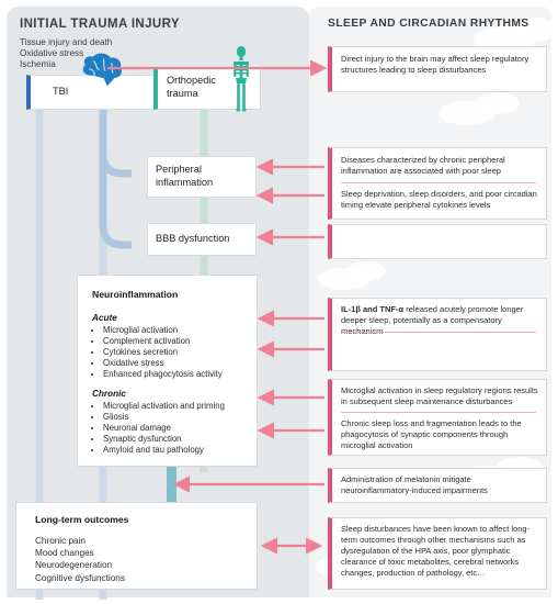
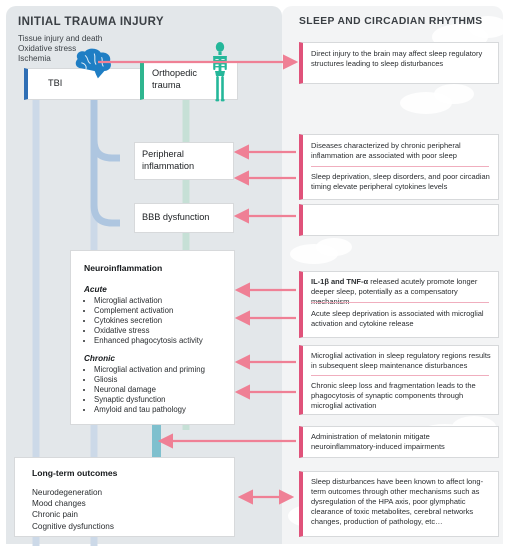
  INITIAL TRAUMA INJURY
  SLEEP AND CIRCADIAN RHYTHMS
  Tissue injury and death
  Oxidative stress
  Ischemia
  TBI
  Orthopedic
  trauma
  Peripheral
  inflammation
  BBB dysfunction
  Neuroinflammation
  Acute
  Microglial activation
  Complement activation
  Cytokines secretion
  Oxidative stress
  Enhanced phagocytosis activity
  Chronic
  Microglial activation and priming
  Gliosis
  Neuronal damage
  Synaptic dysfunction
  Amyloid and tau pathology
  Long-term outcomes
- Chronic pain
+ Neurodegeneration
  Mood changes
- Neurodegeneration
+ Chronic pain
  Cognitive dysfunctions
  Direct injury to the brain may affect sleep regulatory structures leading to sleep disturbances
  Diseases characterized by chronic peripheral inflammation are associated with poor sleep
  Sleep deprivation, sleep disorders, and poor circadian timing elevate peripheral cytokines levels
  IL-1β and TNF-α released acutely promote longer deeper sleep, potentially as a compensatory
+ Acute sleep deprivation is associated with microglial activation and cytokine release
  Microglial activation in sleep regulatory regions results in subsequent sleep maintenance disturbances
  Chronic sleep loss and fragmentation leads to the phagocytosis of synaptic components through microglial activation
  Administration of melatonin mitigate neuroinflammatory-induced impairments
  Sleep disturbances have been known to affect long-term outcomes through other mechanisms such as dysregulation of the HPA axis, poor glymphatic clearance of toxic metabolites, cerebral networks changes, production of pathology, etc…
